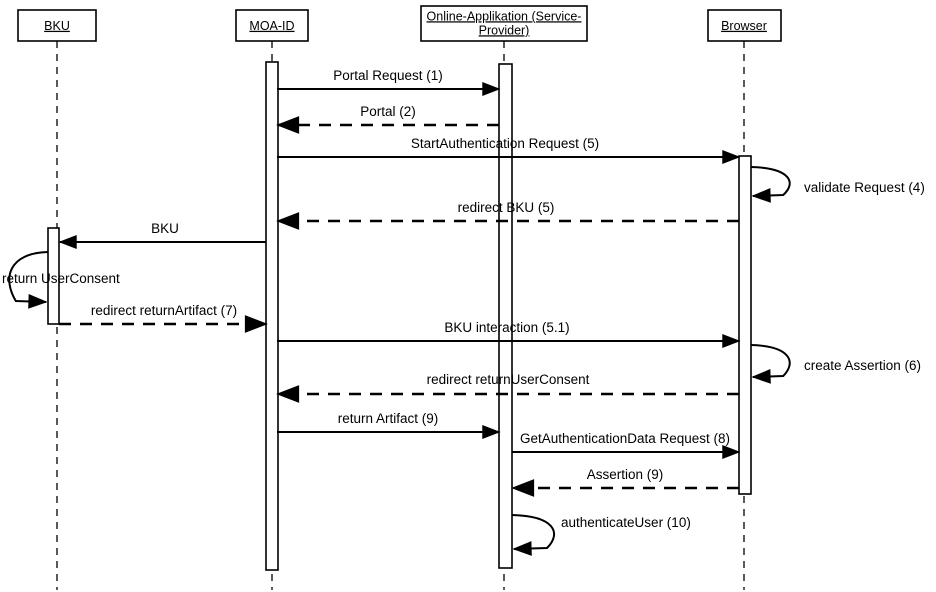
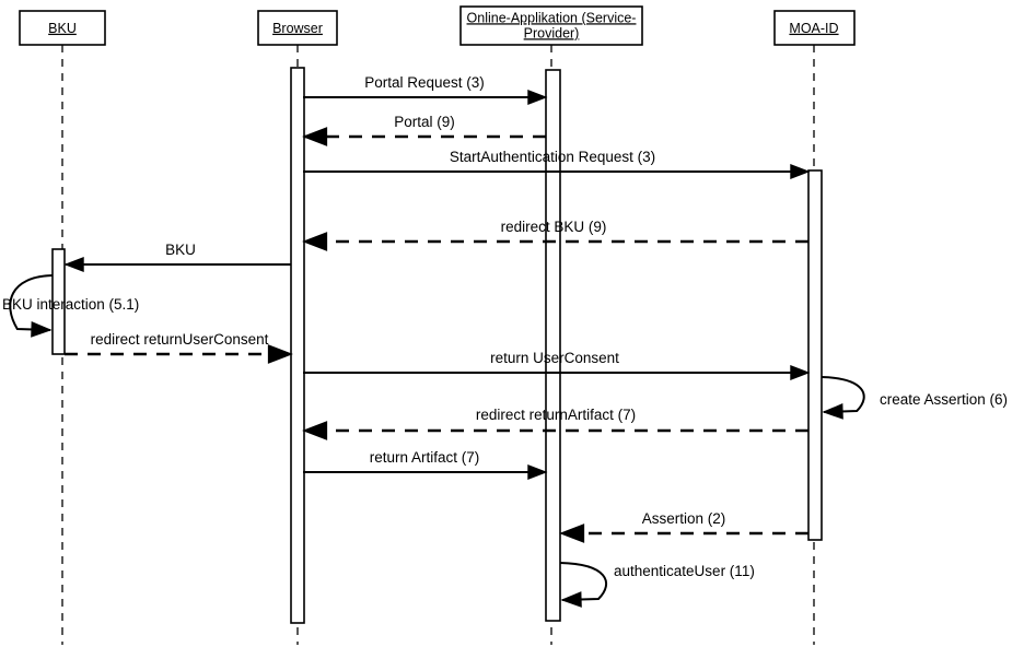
  BKU
- MOA-ID
+ Browser
  Online-Applikation (Service-
  Provider)
- Browser
+ MOA-ID
- Portal Request (1)
+ Portal Request (3)
- Portal (2)
+ Portal (9)
- StartAuthentication Request (5)
+ StartAuthentication Request (3)
- validate Request (4)
- redirect BKU (5)
+ redirect BKU (9)
  BKU
- return UserConsent
+ BKU interaction (5.1)
- redirect returnArtifact (7)
+ redirect returnUserConsent
- BKU interaction (5.1)
+ return UserConsent
  create Assertion (6)
- redirect returnUserConsent
+ redirect returnArtifact (7)
- return Artifact (9)
+ return Artifact (7)
- GetAuthenticationData Request (8)
- Assertion (9)
+ Assertion (2)
- authenticateUser (10)
+ authenticateUser (11)
